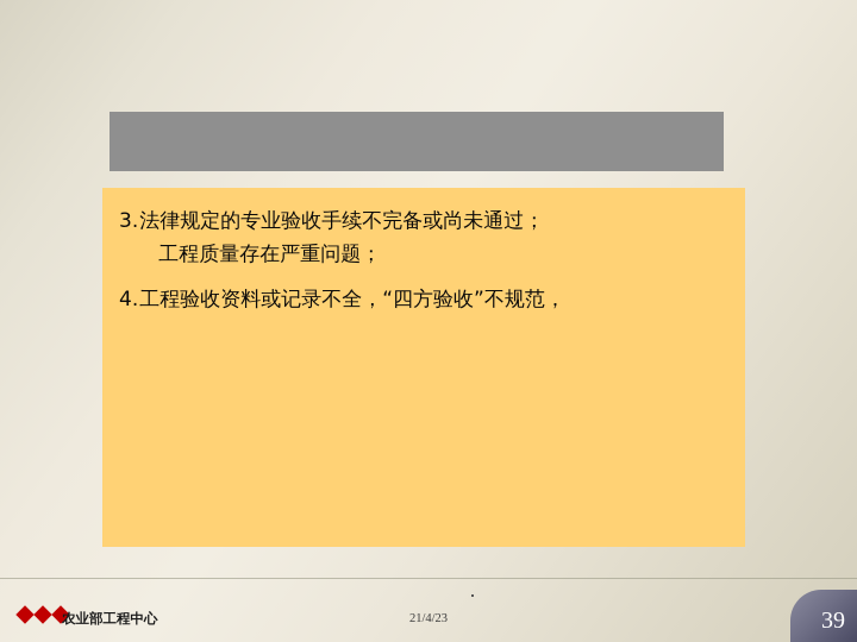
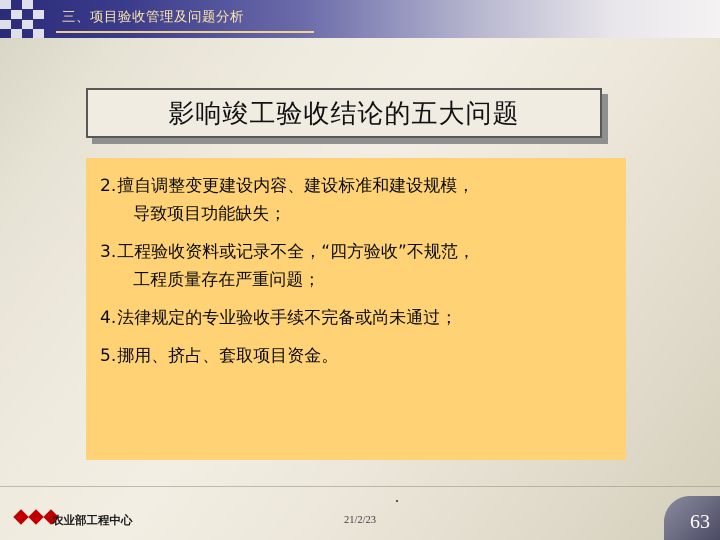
+ 三、项目验收管理及问题分析
+ 影响竣工验收结论的五大问题
+ 2.
+ 擅自调整变更建设内容、建设标准和建设规模，
+ 导致项目功能缺失；
  3.
- 法律规定的专业验收手续不完备或尚未通过；
+ 工程验收资料或记录不全，“四方验收”不规范，
  工程质量存在严重问题；
  4.
- 工程验收资料或记录不全，“四方验收”不规范，
+ 法律规定的专业验收手续不完备或尚未通过；
+ 5.
+ 挪用、挤占、套取项目资金。
  农业部工程中心
- 21/4/23
+ 21/2/23
- 39
+ 63
